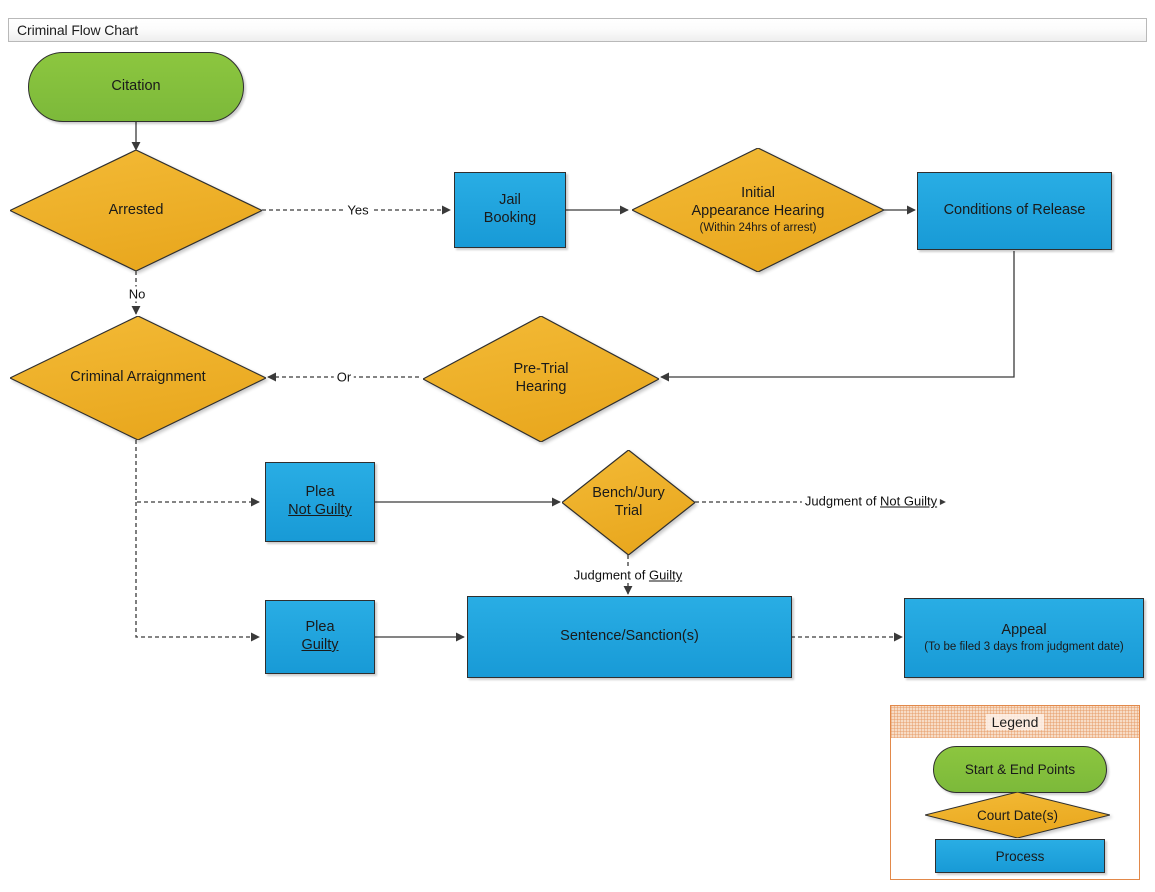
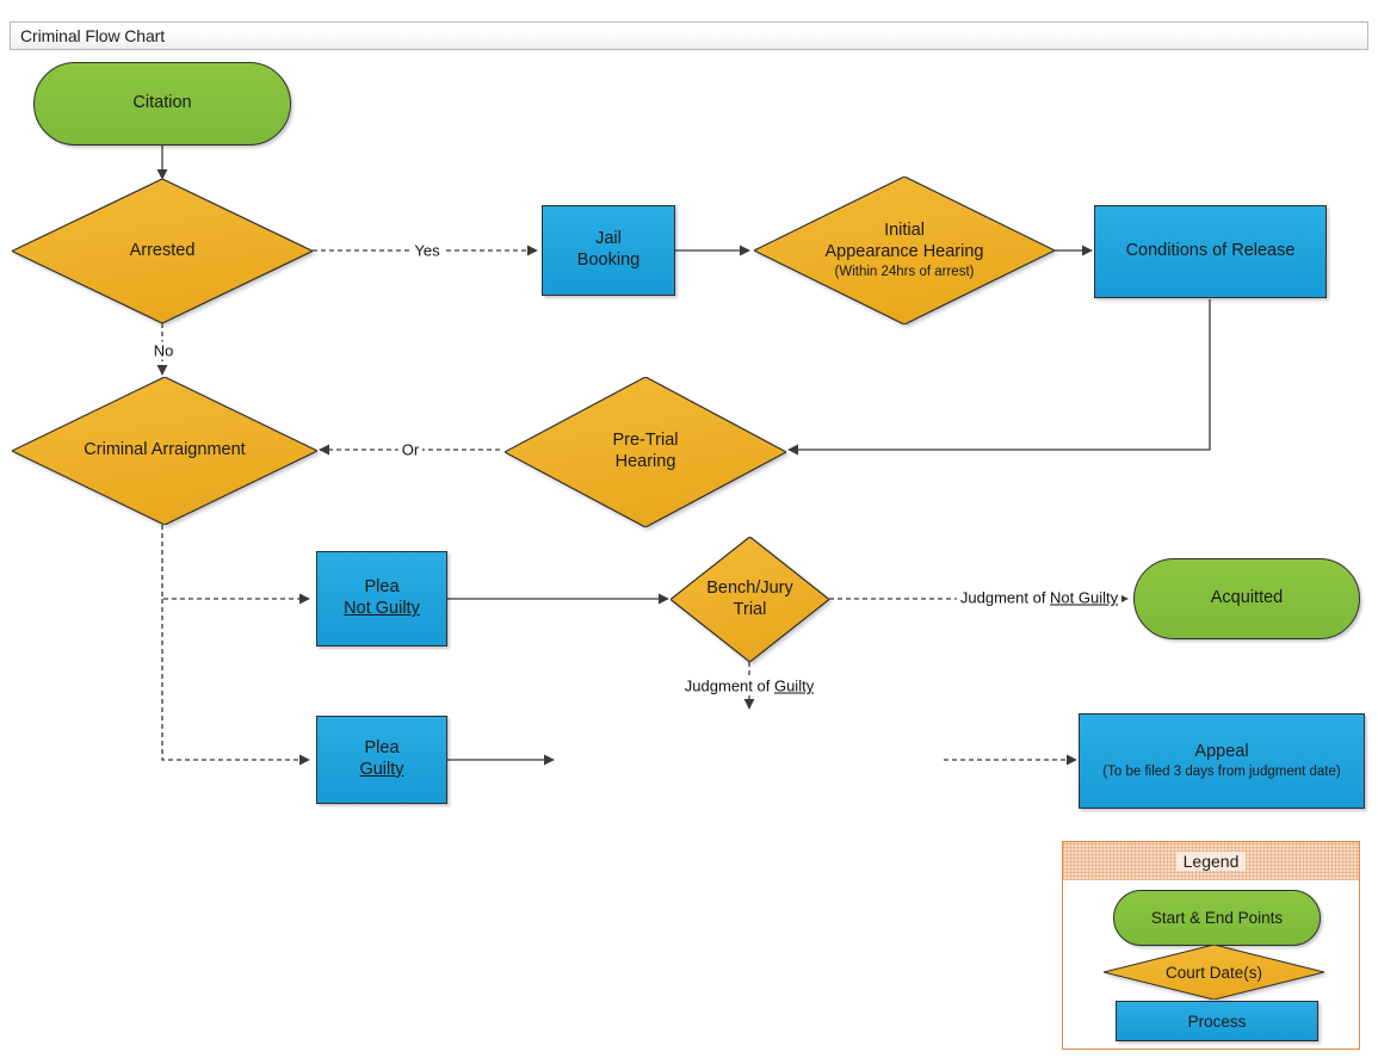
  Criminal Flow Chart
  Yes
  No
  Or
  Judgment of Not Guilty
  Judgment of Guilty
  Citation
  Arrested
  Jail
  Booking
  Initial
  Appearance Hearing
  (Within 24hrs of arrest)
  Conditions of Release
  Criminal Arraignment
  Pre-Trial
  Hearing
  Plea
  Not Guilty
  Bench/Jury
  Trial
+ Acquitted
  Plea
  Guilty
- Sentence/Sanction(s)
  Appeal
  (To be filed 3 days from judgment date)
  Legend
  Start & End Points
  Court Date(s)
  Process
